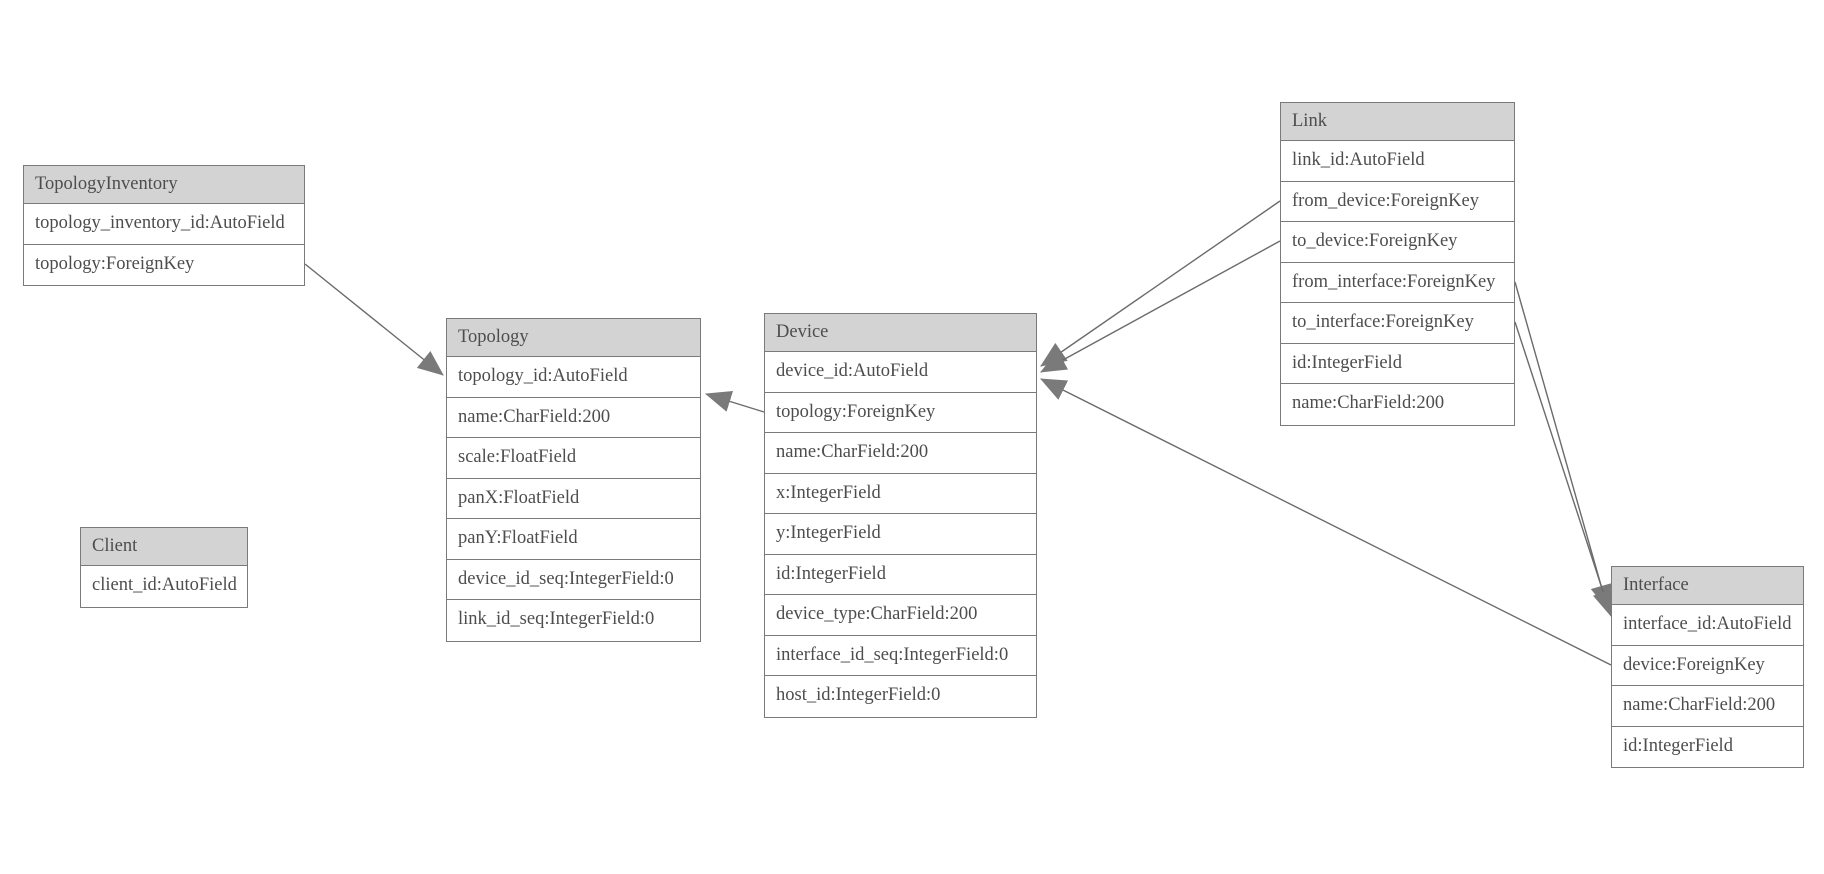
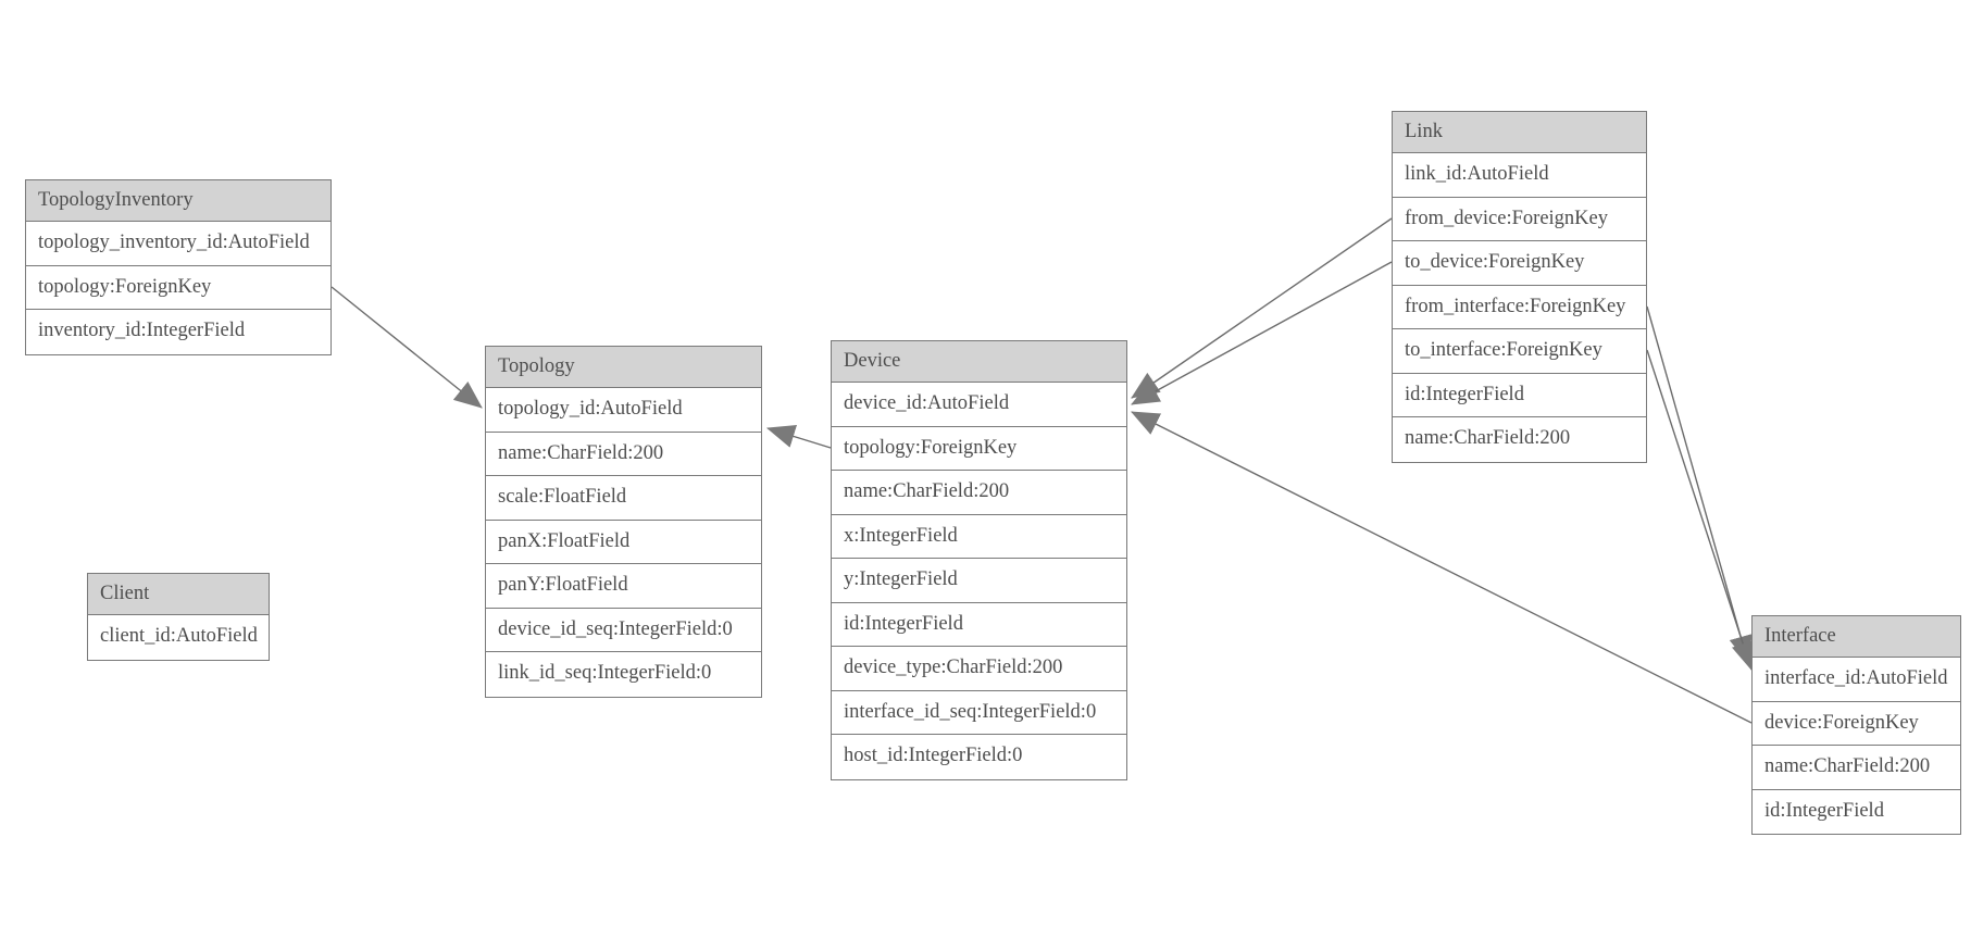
  TopologyInventory
  topology_inventory_id:AutoField
  topology:ForeignKey
+ inventory_id:IntegerField
  Topology
  topology_id:AutoField
  name:CharField:200
  scale:FloatField
  panX:FloatField
  panY:FloatField
  device_id_seq:IntegerField:0
  link_id_seq:IntegerField:0
  Client
  client_id:AutoField
  Device
  device_id:AutoField
  topology:ForeignKey
  name:CharField:200
  x:IntegerField
  y:IntegerField
  id:IntegerField
  device_type:CharField:200
  interface_id_seq:IntegerField:0
  host_id:IntegerField:0
  Link
  link_id:AutoField
  from_device:ForeignKey
  to_device:ForeignKey
  from_interface:ForeignKey
  to_interface:ForeignKey
  id:IntegerField
  name:CharField:200
  Interface
  interface_id:AutoField
  device:ForeignKey
  name:CharField:200
  id:IntegerField
